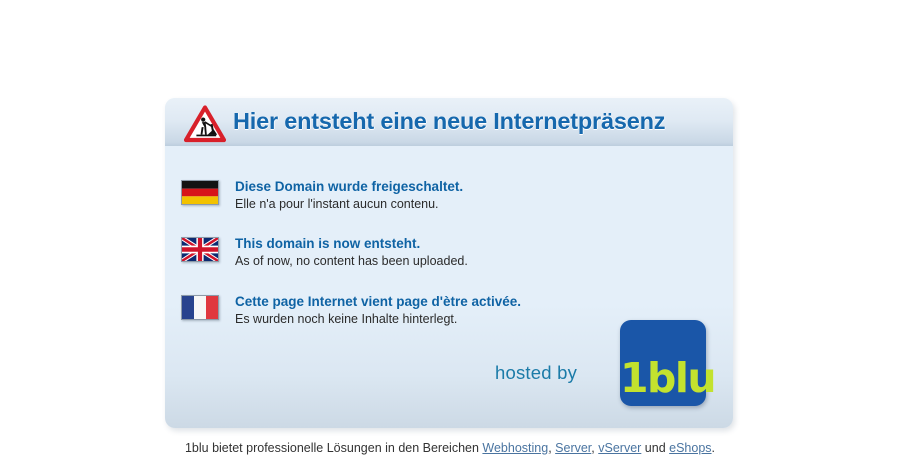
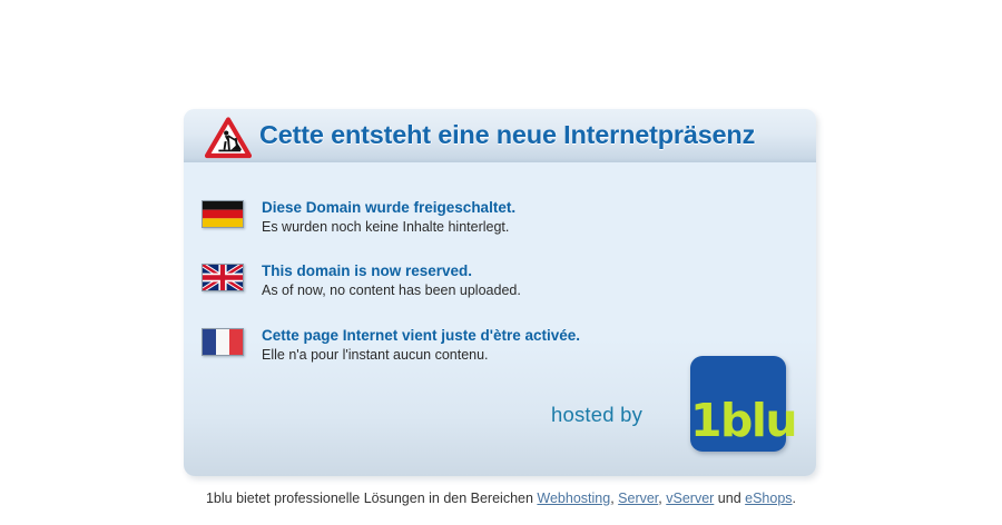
- Hier entsteht eine neue Internetpräsenz
+ Cette entsteht eine neue Internetpräsenz
  Diese Domain wurde freigeschaltet.
- Elle n'a pour l'instant aucun contenu.
+ Es wurden noch keine Inhalte hinterlegt.
- This domain is now entsteht.
+ This domain is now reserved.
  As of now, no content has been uploaded.
- Cette page Internet vient page d'ètre activée.
+ Cette page Internet vient juste d'ètre activée.
- Es wurden noch keine Inhalte hinterlegt.
+ Elle n'a pour l'instant aucun contenu.
  hosted by
  1blu
  1blu bietet professionelle Lösungen in den Bereichen Webhosting, Server, vServer und eShops.
